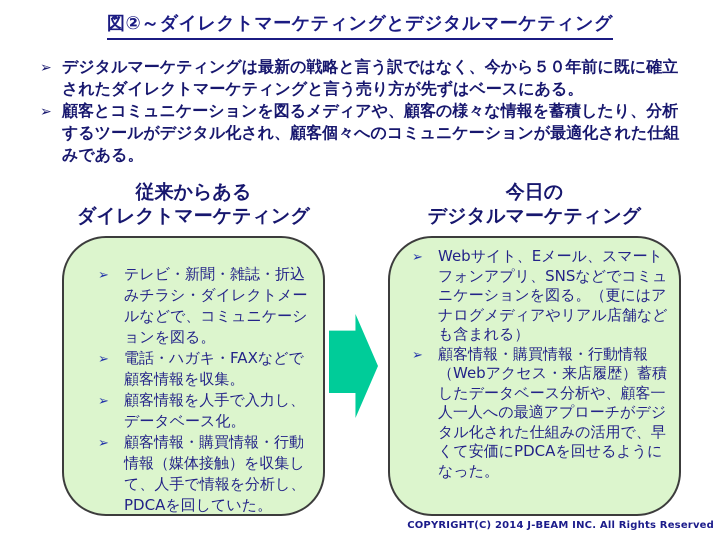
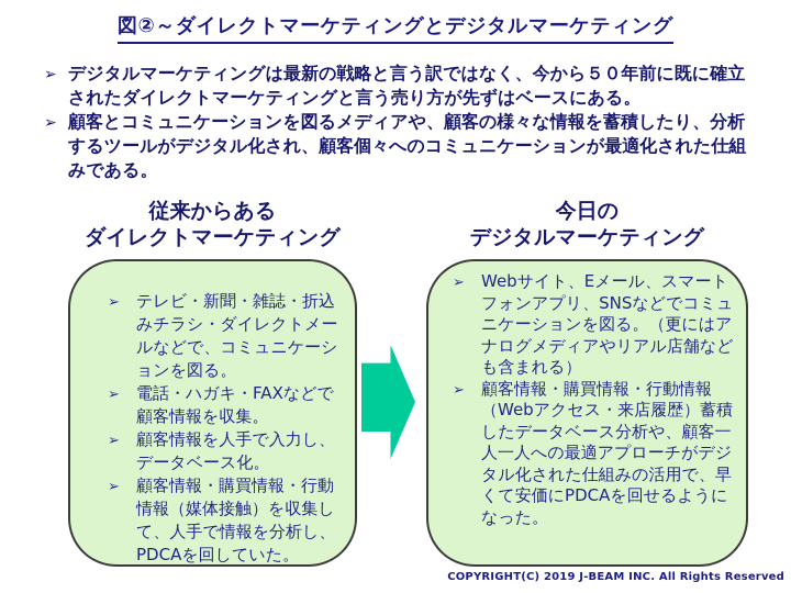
  図②～ダイレクトマーケティングとデジタルマーケティング
  ➢
  デジタルマーケティングは最新の戦略と言う訳ではなく、今から５０年前に既に確立されたダイレクトマーケティングと言う売り方が先ずはベースにある。
  ➢
  顧客とコミュニケーションを図るメディアや、顧客の様々な情報を蓄積したり、分析するツールがデジタル化され、顧客個々へのコミュニケーションが最適化された仕組みである。
  従来からある
  ダイレクトマーケティング
  今日の
  デジタルマーケティング
  ➢
  テレビ・新聞・雑誌・折込みチラシ・ダイレクトメールなどで、コミュニケーションを図る。
  ➢
  電話・ハガキ・FAXなどで顧客情報を収集。
  ➢
  顧客情報を人手で入力し、データベース化。
  ➢
  顧客情報・購買情報・行動情報（媒体接触）を収集して、人手で情報を分析し、PDCAを回していた。
  ➢
  Webサイト、Eメール、スマートフォンアプリ、SNSなどでコミュニケーションを図る。（更にはアナログメディアやリアル店舗なども含まれる）
  ➢
  顧客情報・購買情報・行動情報（Webアクセス・来店履歴）蓄積したデータベース分析や、顧客一人一人への最適アプローチがデジタル化された仕組みの活用で、早くて安価にPDCAを回せるようになった。
- COPYRIGHT(C) 2014 J-BEAM INC. All Rights Reserved
+ COPYRIGHT(C) 2019 J-BEAM INC. All Rights Reserved
